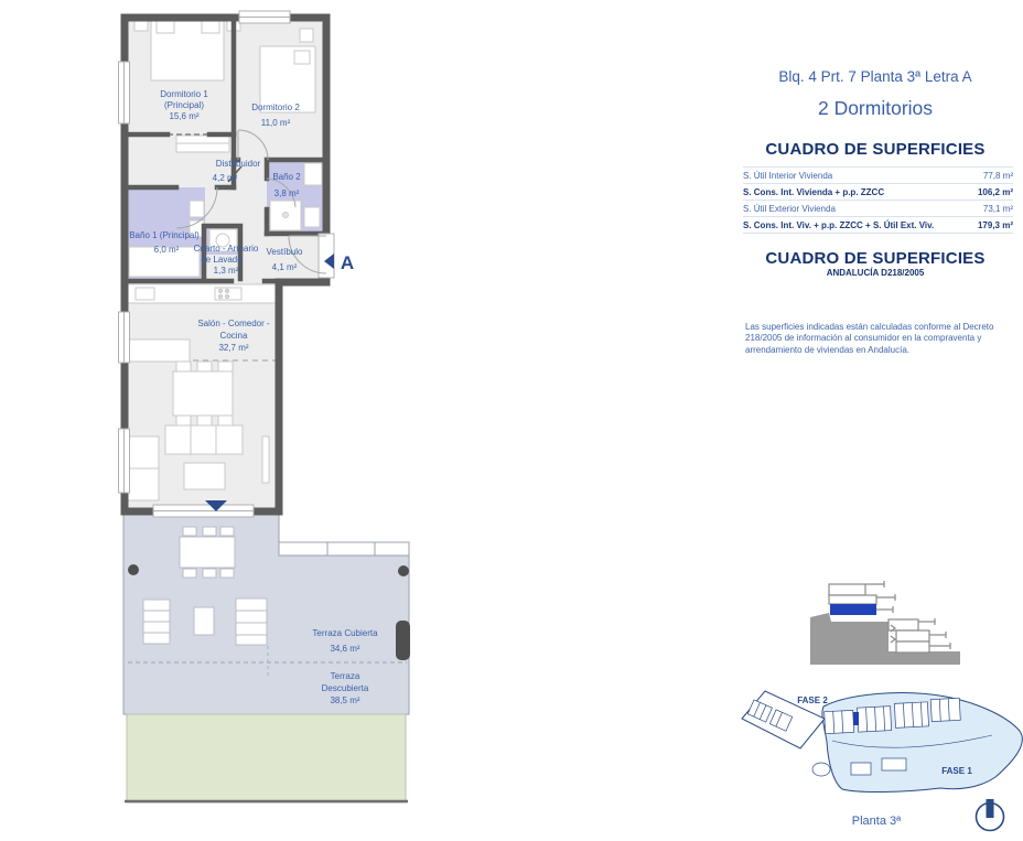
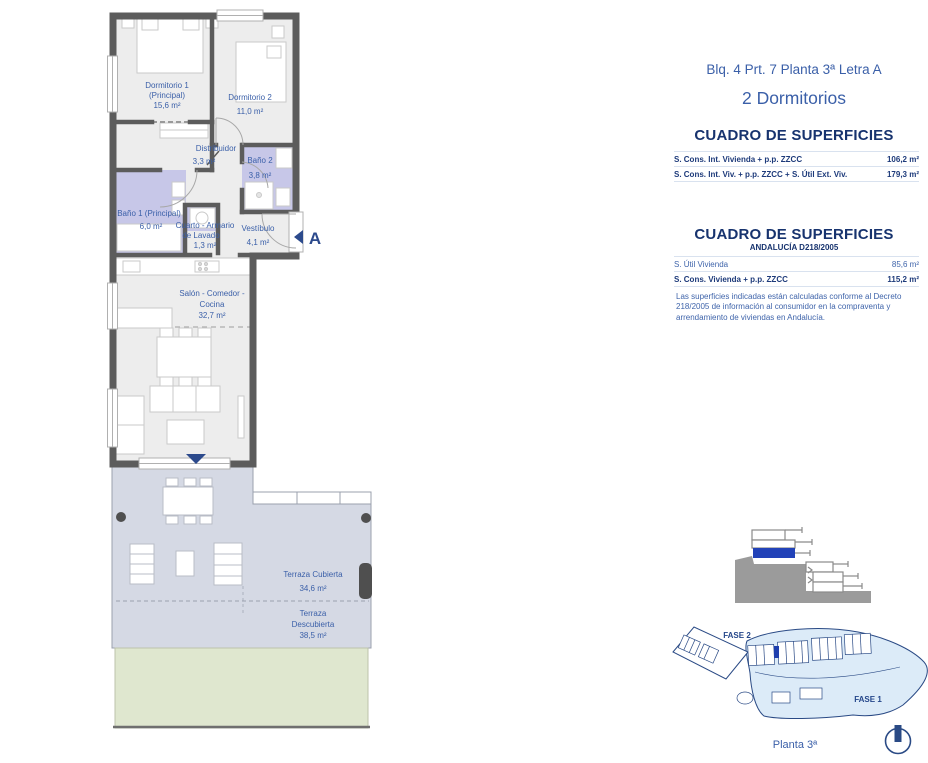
  Dormitorio 1
  (Principal)
  15,6 m²
  Dormitorio 2
  11,0 m²
  Distribuidor
- 4,2 m²
+ 3,3 m²
  Baño 2
  3,8 m²
  Baño 1 (Principal)
  6,0 m²
  Cuarto - Armario
  de Lavado
  1,3 m²
  Vestíbulo
  4,1 m²
  Salón - Comedor -
  Cocina
  32,7 m²
  Terraza Cubierta
  34,6 m²
  Terraza
  Descubierta
  38,5 m²
  A
  Blq. 4 Prt. 7 Planta 3ª Letra A
  2 Dormitorios
  CUADRO DE SUPERFICIES
- S. Útil Interior Vivienda
- 77,8 m²
  S. Cons. Int. Vivienda + p.p. ZZCC
  106,2 m²
- S. Útil Exterior Vivienda
- 73,1 m²
  S. Cons. Int. Viv. + p.p. ZZCC + S. Útil Ext. Viv.
  179,3 m²
  CUADRO DE SUPERFICIES
  ANDALUCÍA D218/2005
+ S. Útil Vivienda
+ 85,6 m²
+ S. Cons. Vivienda + p.p. ZZCC
+ 115,2 m²
  Las superficies indicadas están calculadas conforme al Decreto 218/2005 de información al consumidor en la compraventa y arrendamiento de viviendas en Andalucía.
  FASE 2
  FASE 1
  Planta 3ª
